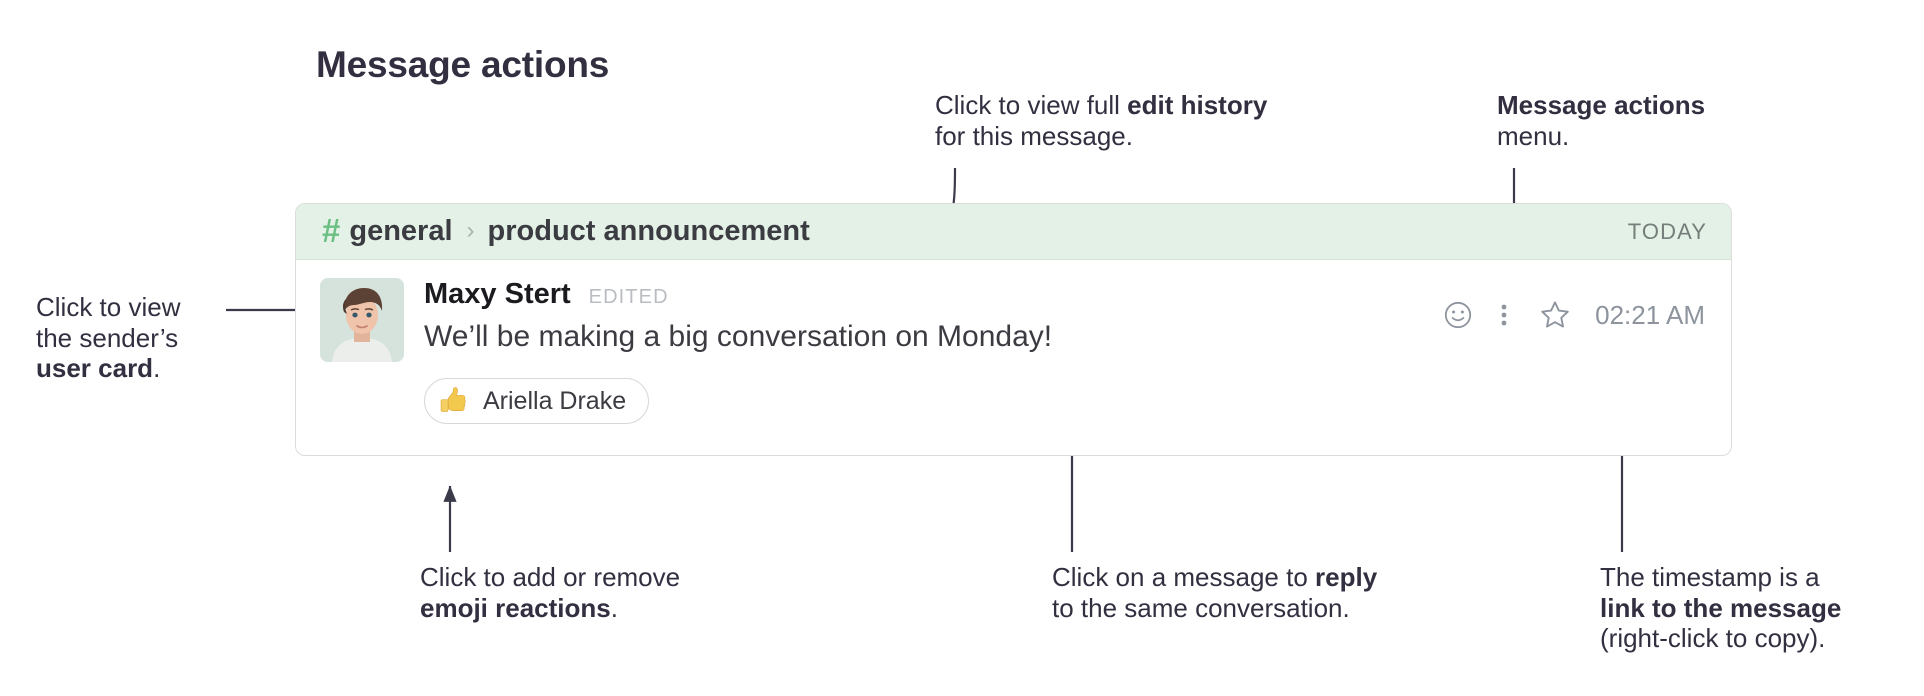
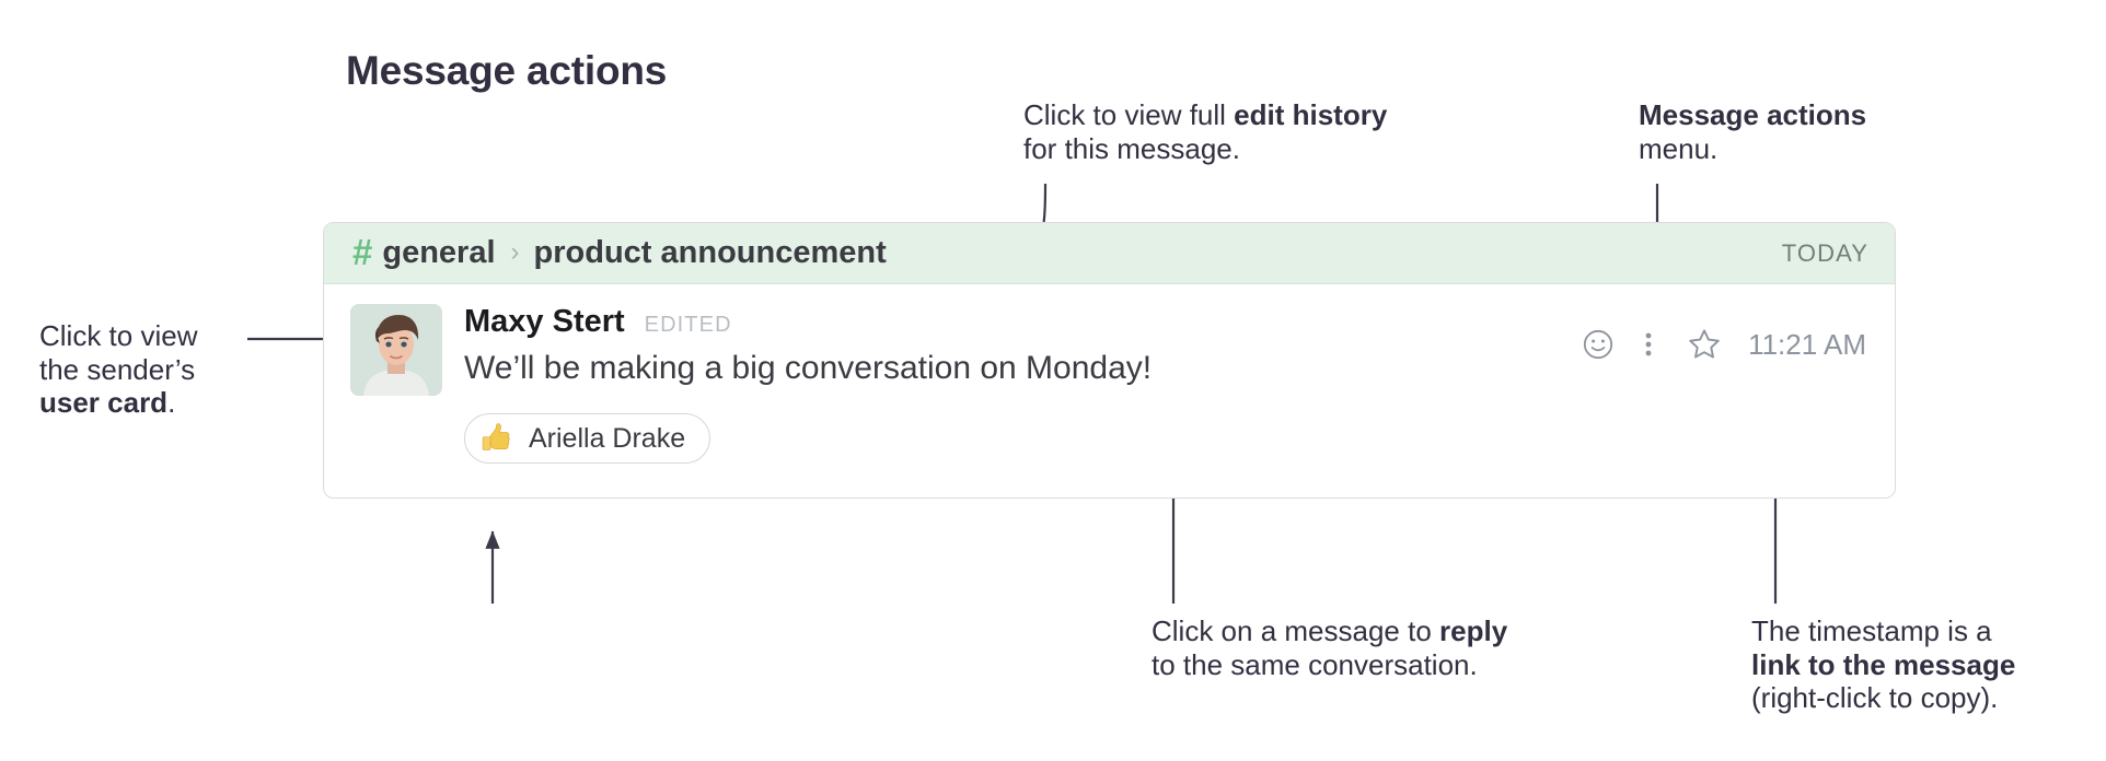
  Message actions
  Click to view full edit history
  for this message.
  Message actions
  menu.
  Click to view
  the sender’s
  user card.
- Click to add or remove
- emoji reactions.
  Click on a message to reply
  to the same conversation.
  The timestamp is a
  link to the message
  (right-click to copy).
  #
  general
  ›
  product announcement
  TODAY
  Maxy Stert
  EDITED
  We’ll be making a big conversation on Monday!
  Ariella Drake
- 02:21 AM
+ 11:21 AM
